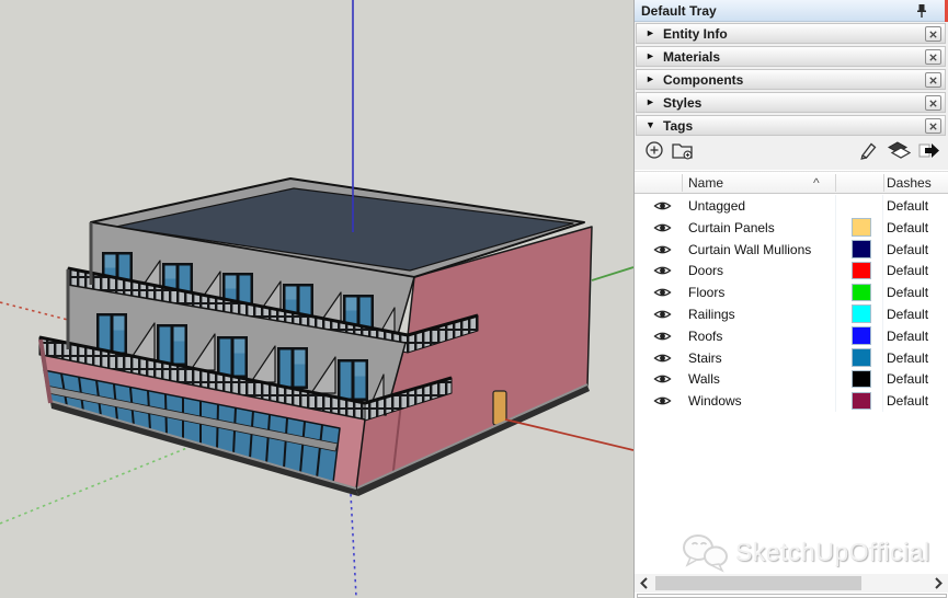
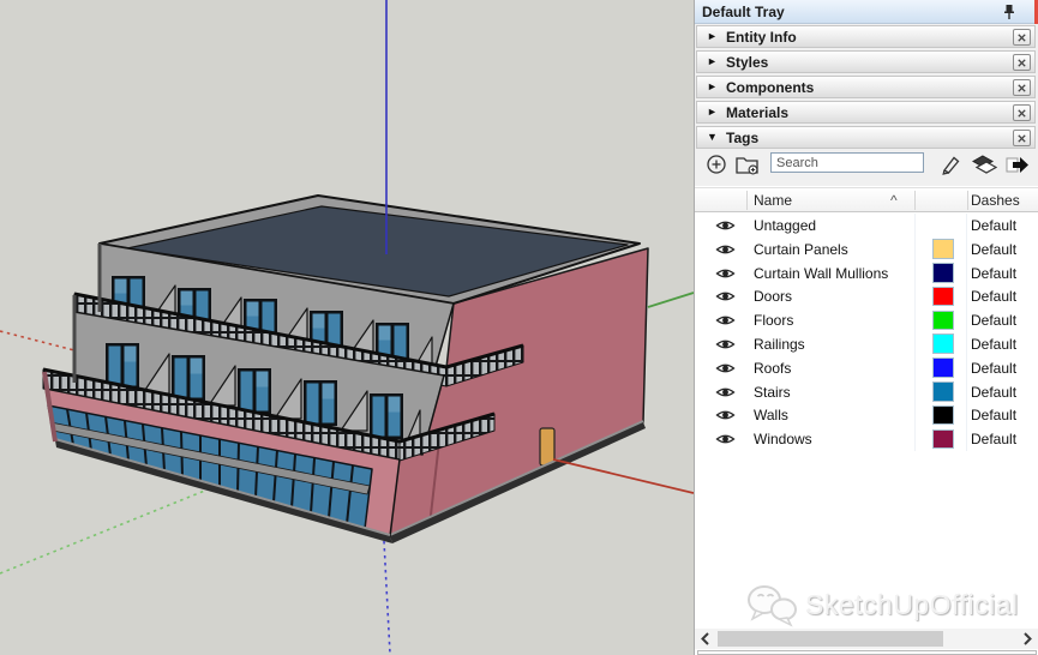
  Default Tray
  ►
  Entity Info
  ►
- Materials
+ Styles
  ►
  Components
  ►
- Styles
+ Materials
  ▼
  Tags
+ Search
  Name
  ^
  Dashes
  Untagged
  Default
  Curtain Panels
  Default
  Curtain Wall Mullions
  Default
  Doors
  Default
  Floors
  Default
  Railings
  Default
  Roofs
  Default
  Stairs
  Default
  Walls
  Default
  Windows
  Default
  SketchUpOfficial
